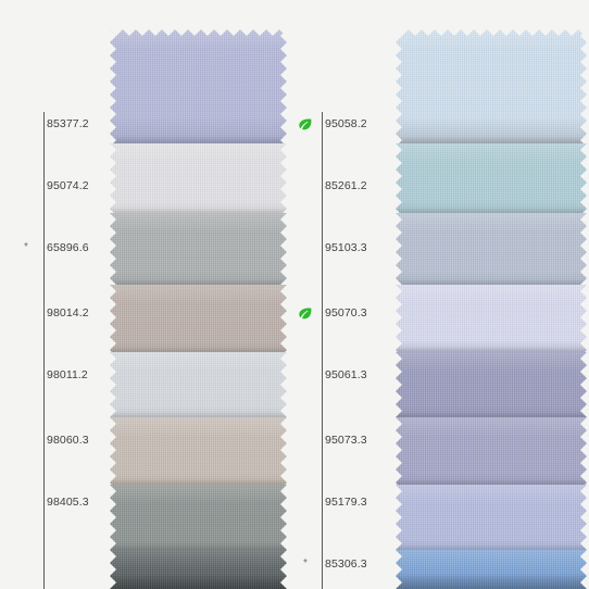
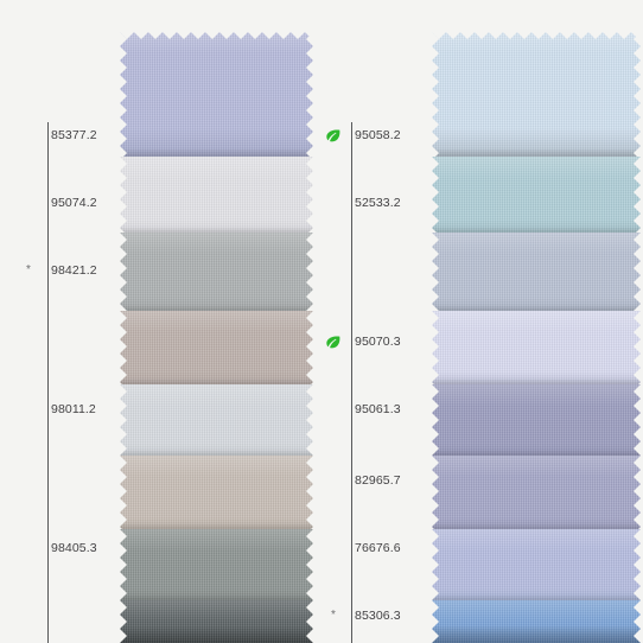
  85377.2
  95074.2
  *
- 65896.6
+ 98421.2
- 98014.2
  98011.2
- 98060.3
  98405.3
  95058.2
- 85261.2
+ 52533.2
- 95103.3
  95070.3
  95061.3
- 95073.3
+ 82965.7
- 95179.3
+ 76676.6
  *
  85306.3
